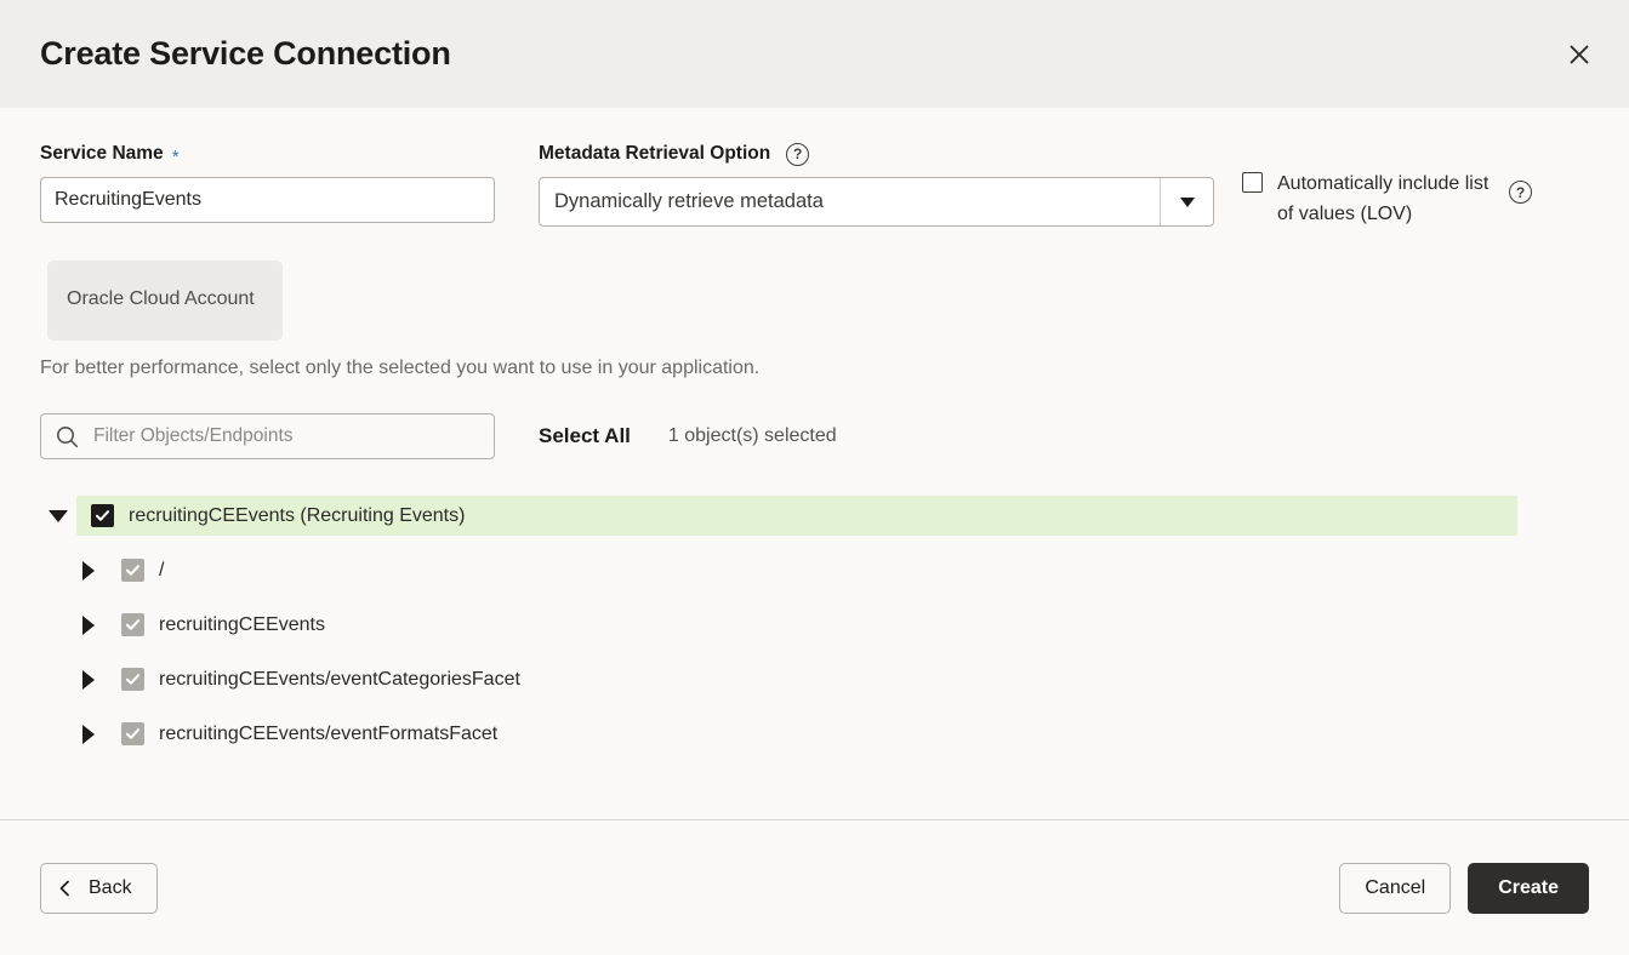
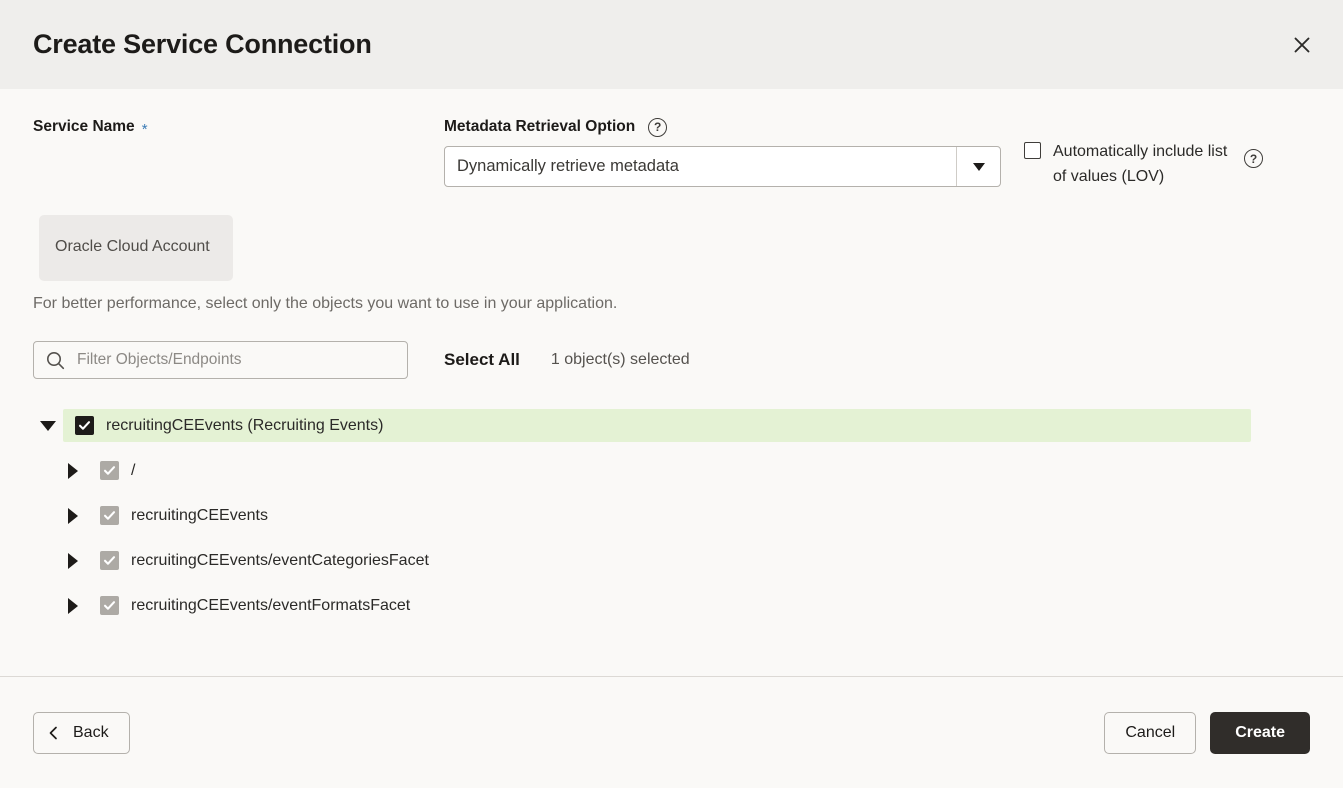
  Create Service Connection
  Service Name
  *
- RecruitingEvents
  Metadata Retrieval Option
  ?
  Dynamically retrieve metadata
  Automatically include list of values (LOV)
  ?
  Oracle Cloud Account
- For better performance, select only the selected you want to use in your application.
+ For better performance, select only the objects you want to use in your application.
  Filter Objects/Endpoints
  Select All
  1 object(s) selected
  recruitingCEEvents (Recruiting Events)
  /
  recruitingCEEvents
  recruitingCEEvents/eventCategoriesFacet
  recruitingCEEvents/eventFormatsFacet
  Back
  Cancel
  Create
